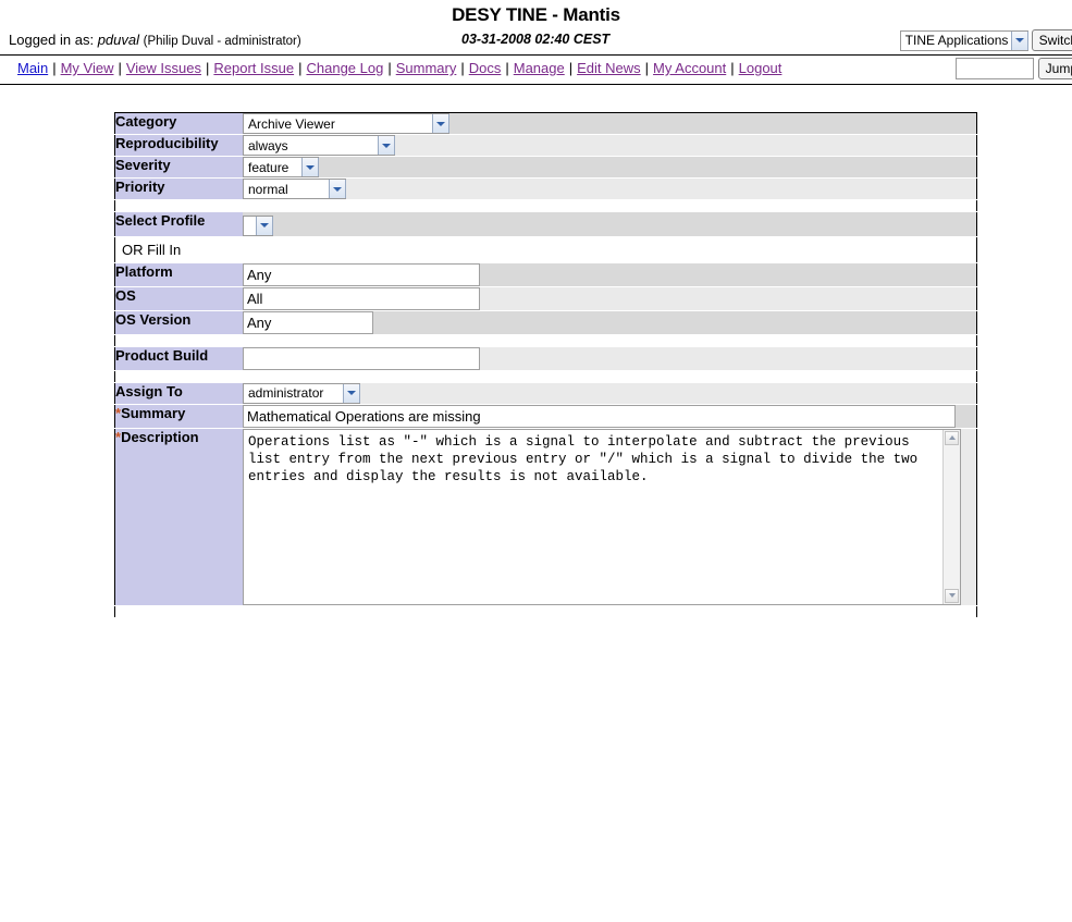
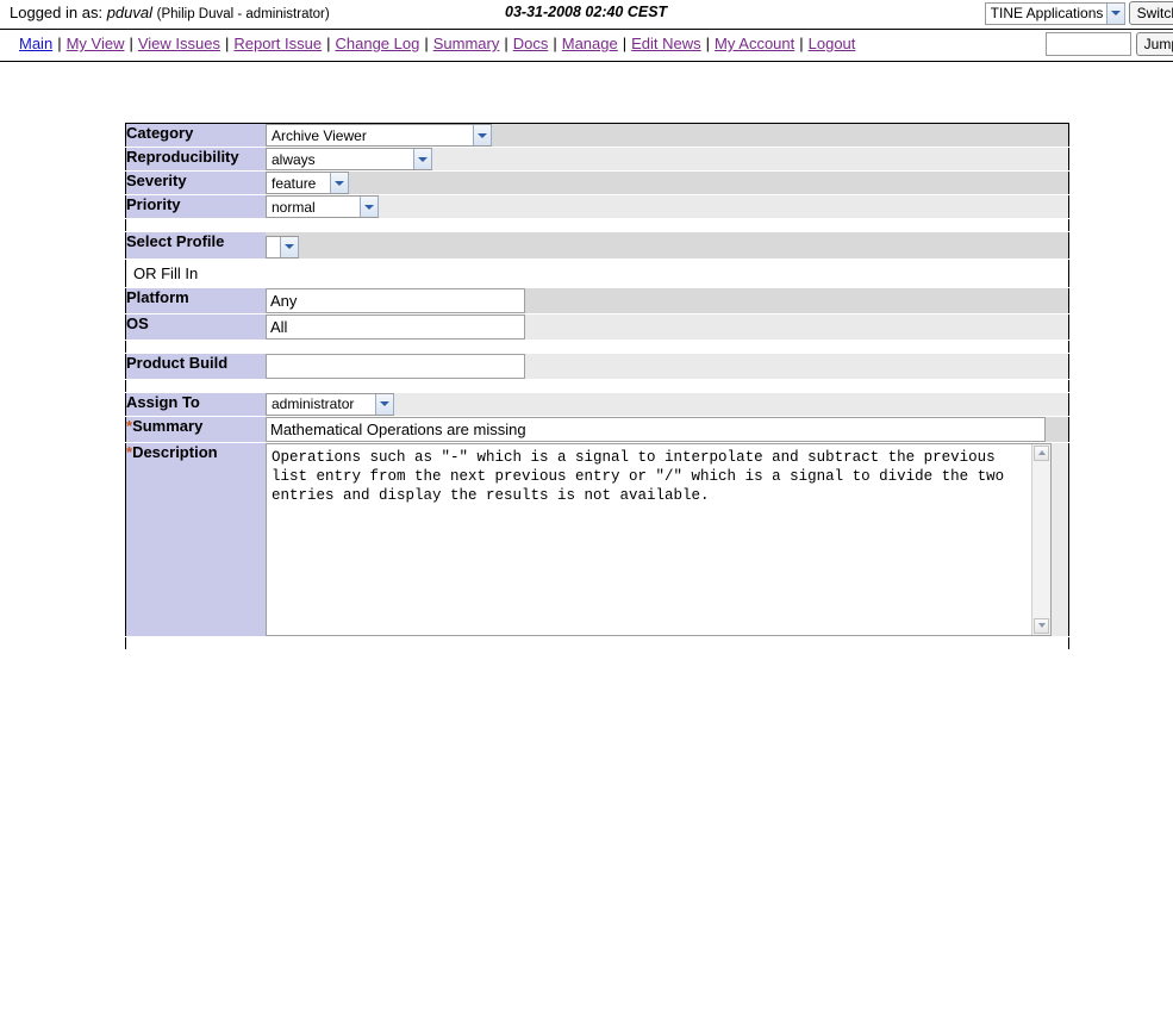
- DESY TINE - Mantis
  Logged in as: pduval (Philip Duval - administrator)
  03-31-2008 02:40 CEST
  TINE Applications
  Switc
  Main | My View | View Issues | Report Issue | Change Log | Summary | Docs | Manage | Edit News | My Account | Logout
  Jum
  Category	Archive Viewer
  Reproducibility	always
  Severity	feature
  Priority	normal
  Select Profile
  OR Fill In
  Platform	Any
  OS	All
- OS Version	Any
  Product Build
  Assign To	administrator
  *Summary	Mathematical Operations are missing
- *Description	Operations list as "-" which is a signal to interpolate and subtract the previous list entry from the next previous entry or "/" which is a signal to divide the two entries and display the results is not available.
+ *Description	Operations such as "-" which is a signal to interpolate and subtract the previous list entry from the next previous entry or "/" which is a signal to divide the two entries and display the results is not available.
